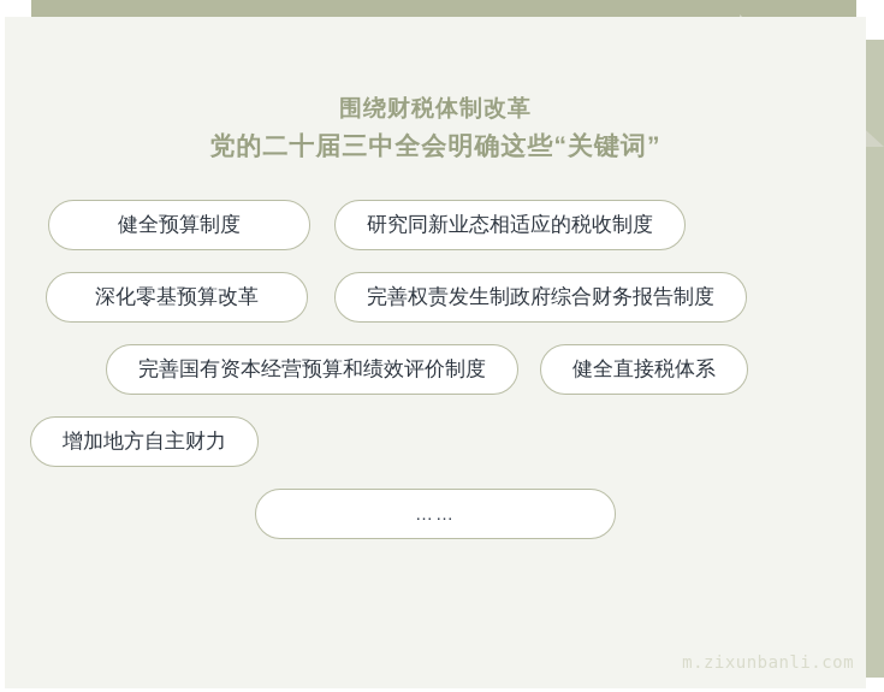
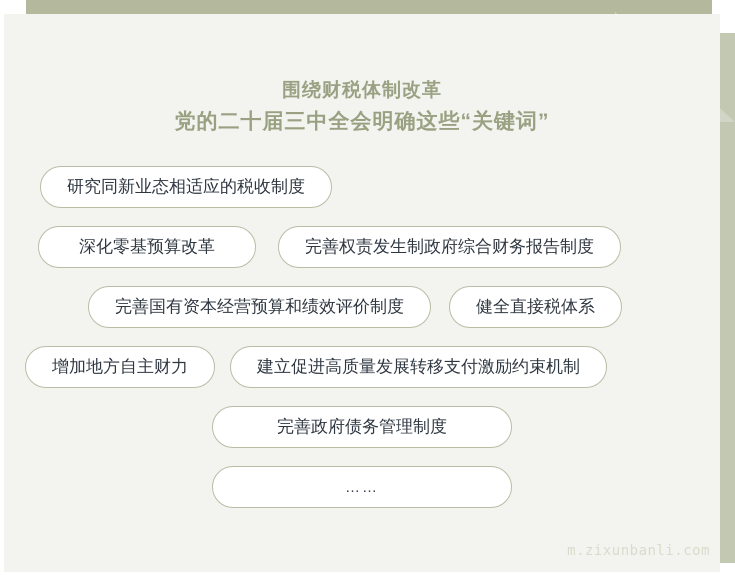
  围绕财税体制改革
  党的二十届三中全会明确这些“关键词”
- 健全预算制度
  研究同新业态相适应的税收制度
  深化零基预算改革
  完善权责发生制政府综合财务报告制度
  完善国有资本经营预算和绩效评价制度
  健全直接税体系
  增加地方自主财力
+ 建立促进高质量发展转移支付激励约束机制
+ 完善政府债务管理制度
  ……
  m.zixunbanli.com
